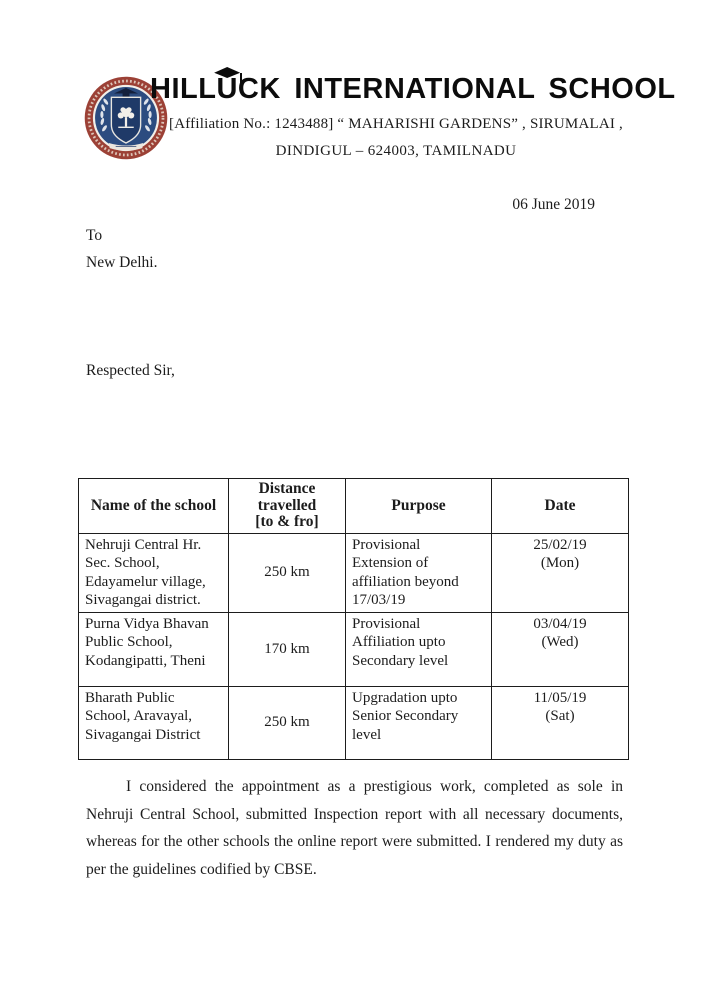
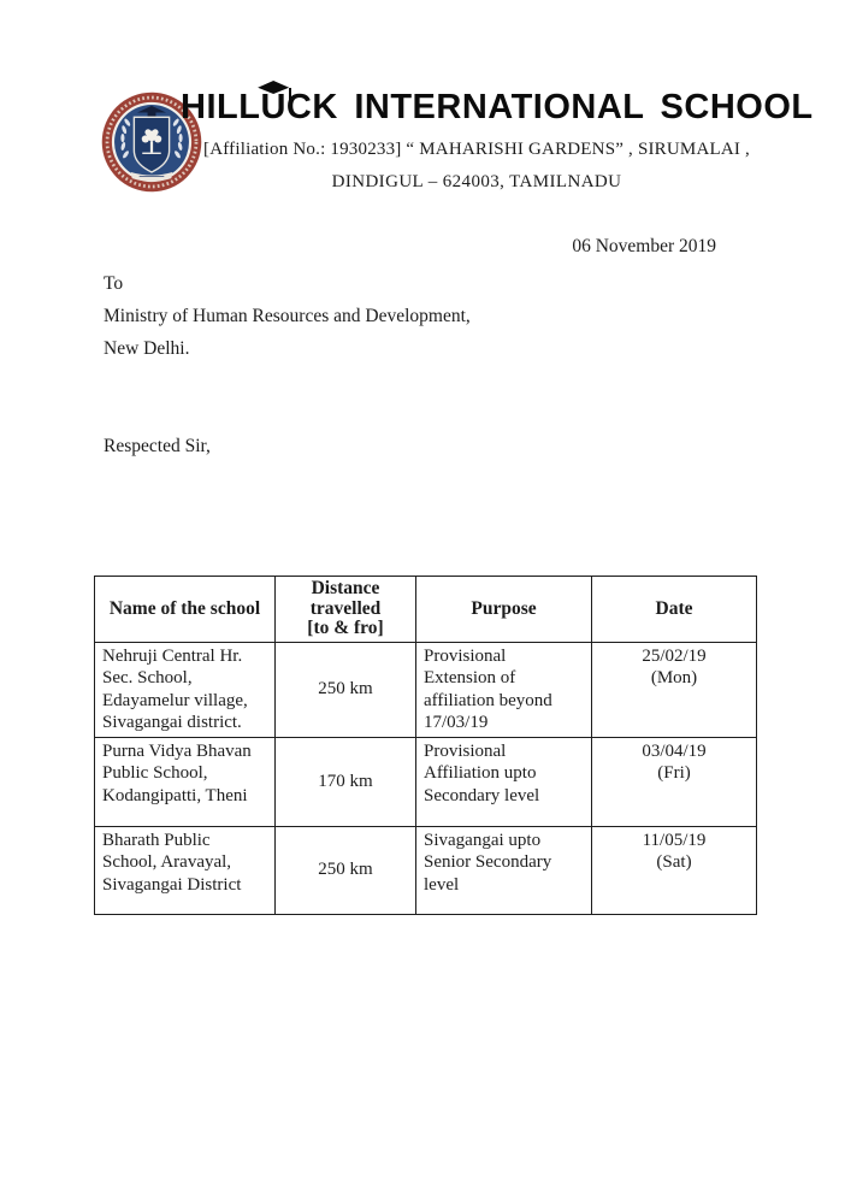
  HILLUCK INTERNATIONAL SCHOOL
- [Affiliation No.: 1243488] “ MAHARISHI GARDENS” , SIRUMALAI ,
+ [Affiliation No.: 1930233] “ MAHARISHI GARDENS” , SIRUMALAI ,
  DINDIGUL – 624003, TAMILNADU
- 06 June 2019
+ 06 November 2019
  To
+ Ministry of Human Resources and Development,
  New Delhi.
  Respected Sir,
  Name of the school	Distance travelled [to & fro]	Purpose	Date
  Nehruji Central Hr. Sec. School, Edayamelur village, Sivagangai district.	250 km	Provisional Extension of affiliation beyond 17/03/19	25/02/19 (Mon)
- Purna Vidya Bhavan Public School, Kodangipatti, Theni	170 km	Provisional Affiliation upto Secondary level	03/04/19 (Wed)
+ Purna Vidya Bhavan Public School, Kodangipatti, Theni	170 km	Provisional Affiliation upto Secondary level	03/04/19 (Fri)
- Bharath Public School, Aravayal, Sivagangai District	250 km	Upgradation upto Senior Secondary level	11/05/19 (Sat)
+ Bharath Public School, Aravayal, Sivagangai District	250 km	Sivagangai upto Senior Secondary level	11/05/19 (Sat)
- I considered the appointment as a prestigious work, completed as sole in Nehruji Central School, submitted Inspection report with all necessary documents, whereas for the other schools the online report were submitted. I rendered my duty as per the guidelines codified by CBSE.
